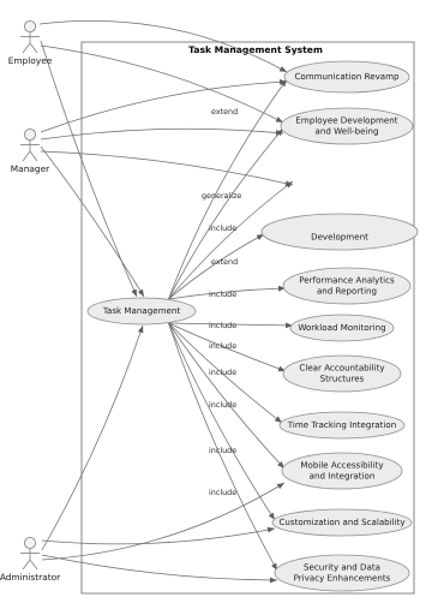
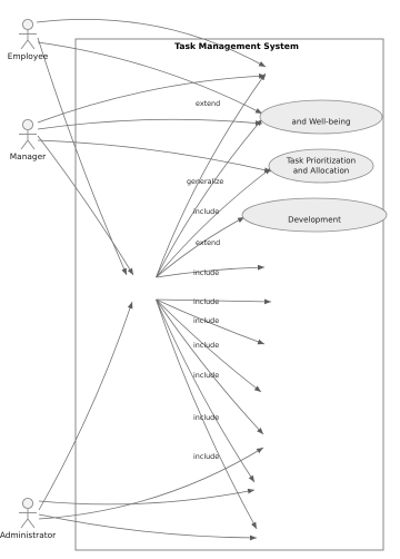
  Task Mangement System
  Employee
  Manager
  Administrator
- Task Management
- Communication Revamp
- Employee Development
  and Well-being
+ Task Prioritization
+ and Allocation
  Development
- Performance Analytics
- and Reporting
- Workload Monitoring
- Clear Accountability
- Structures
- Time Tracking Integration
- Mobile Accessibility
- and Integration
- Customization and Scalability
- Security and Data
- Privacy Enhancements
  extend
  generalize
  include
  extend
  include
  include
  include
  include
  include
  include
  include
